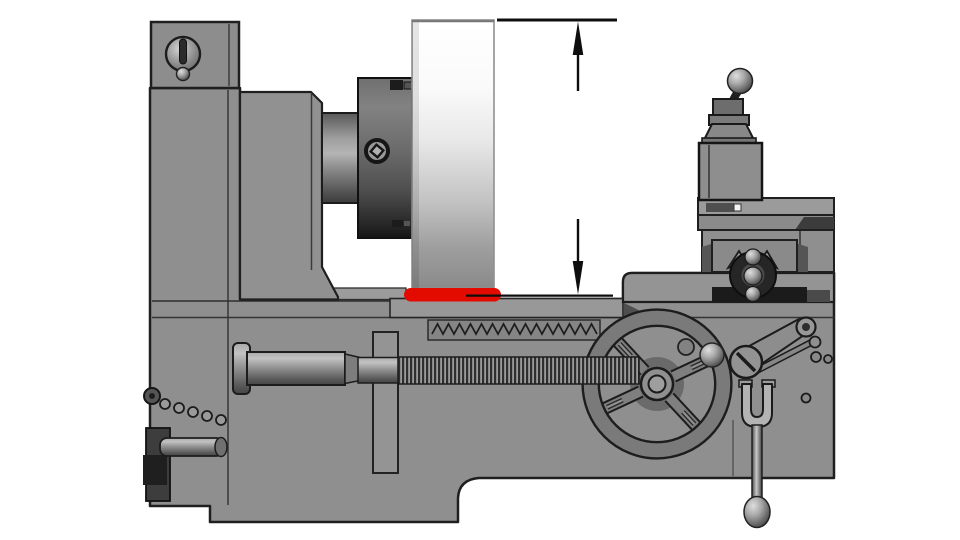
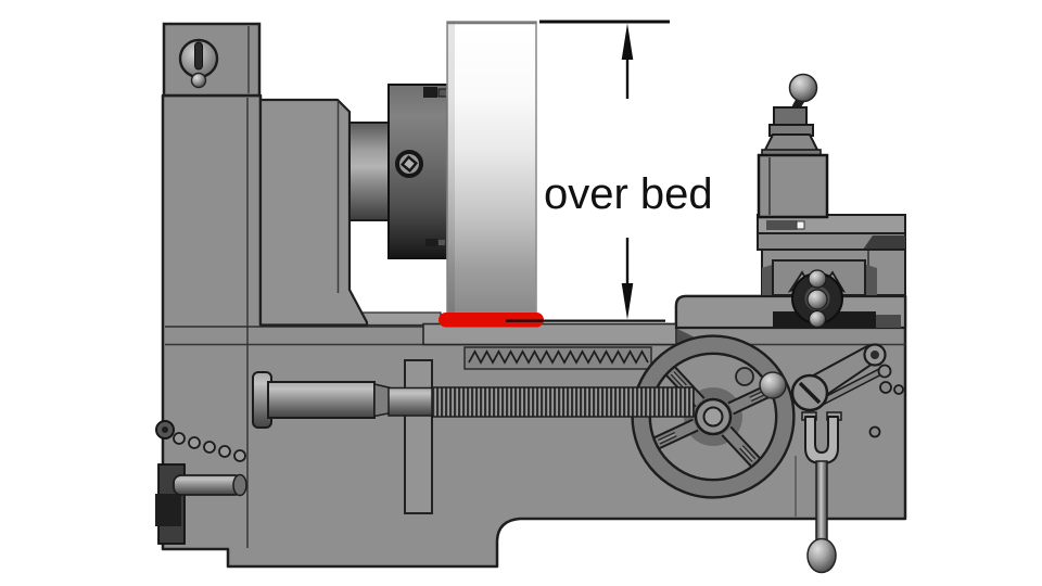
+ over bed
